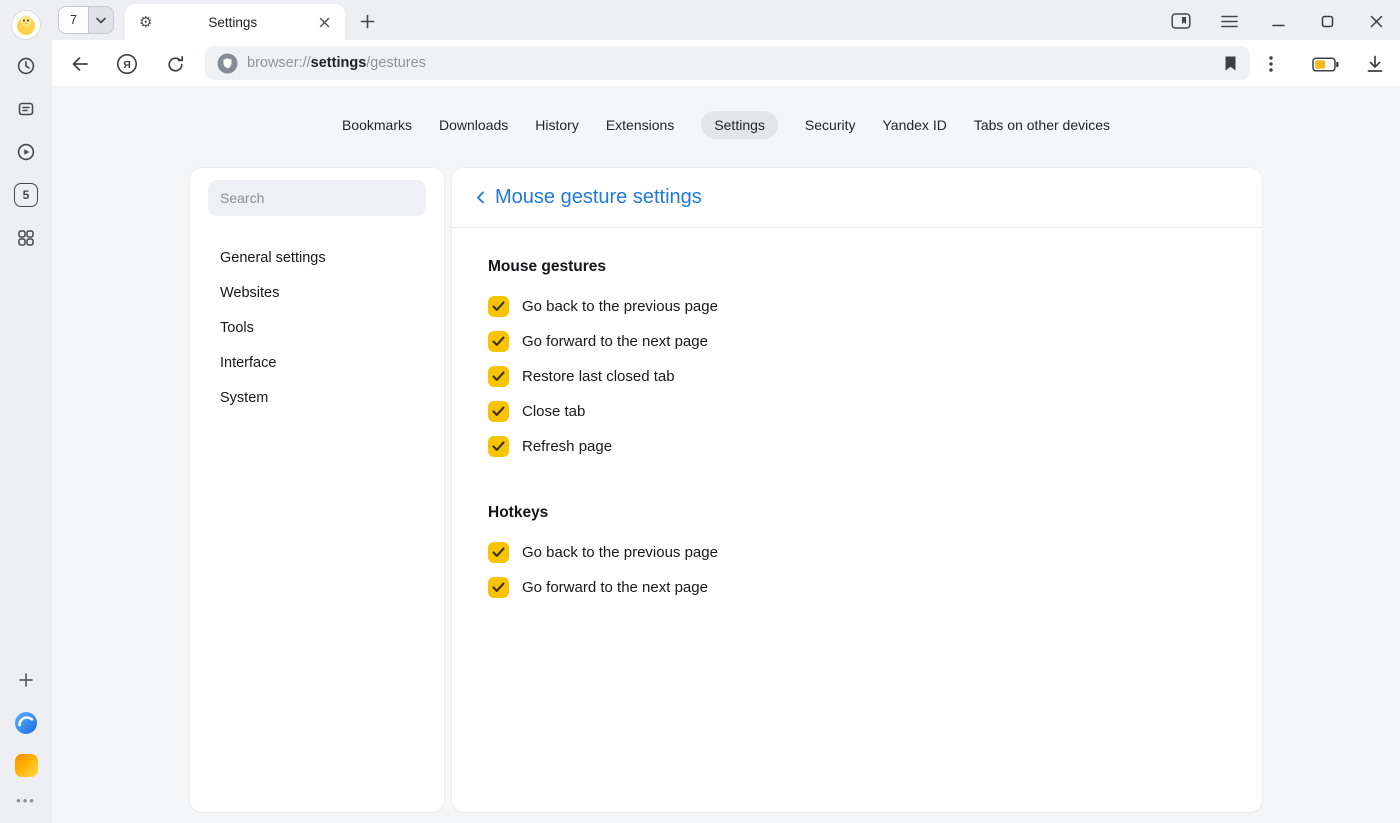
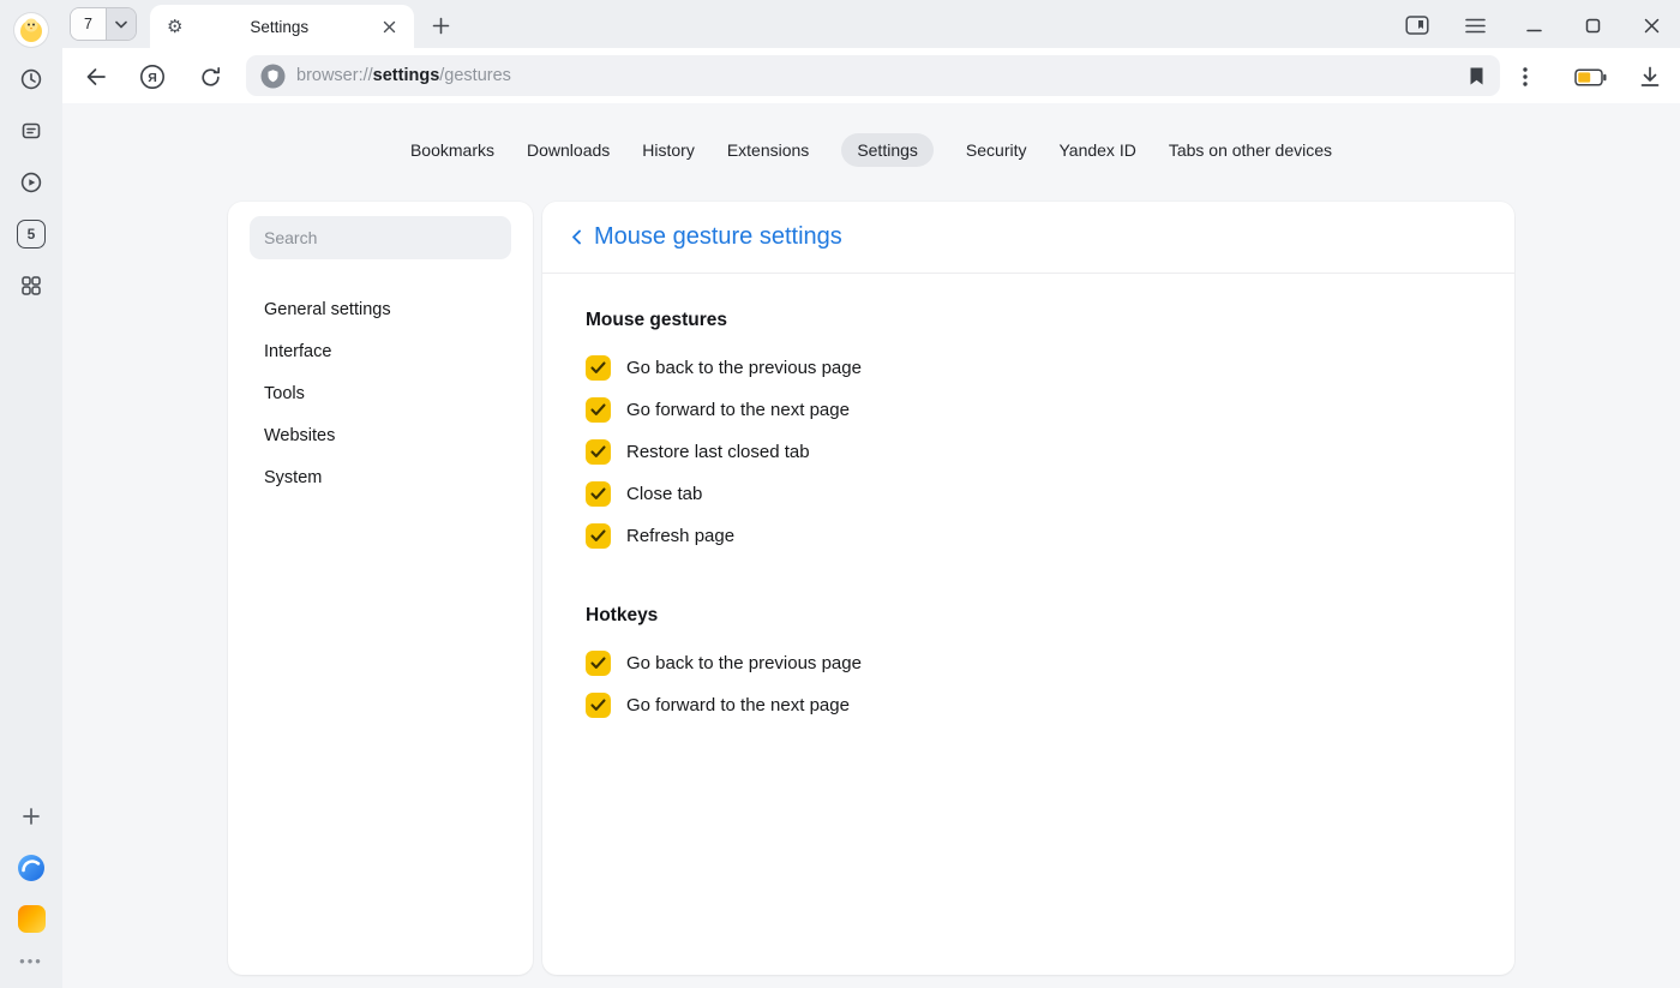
  5
  •••
  7
  ⚙
  Settings
  Я
  browser://settings/gestures
  Bookmarks
  Downloads
  History
  Extensions
  Settings
  Security
  Yandex ID
  Tabs on other devices
  Search
  General settings
- Websites
+ Interface
  Tools
- Interface
+ Websites
  System
  Mouse gesture settings
  Mouse gestures
  Go back to the previous page
  Go forward to the next page
  Restore last closed tab
  Close tab
  Refresh page
  Hotkeys
  Go back to the previous page
  Go forward to the next page
